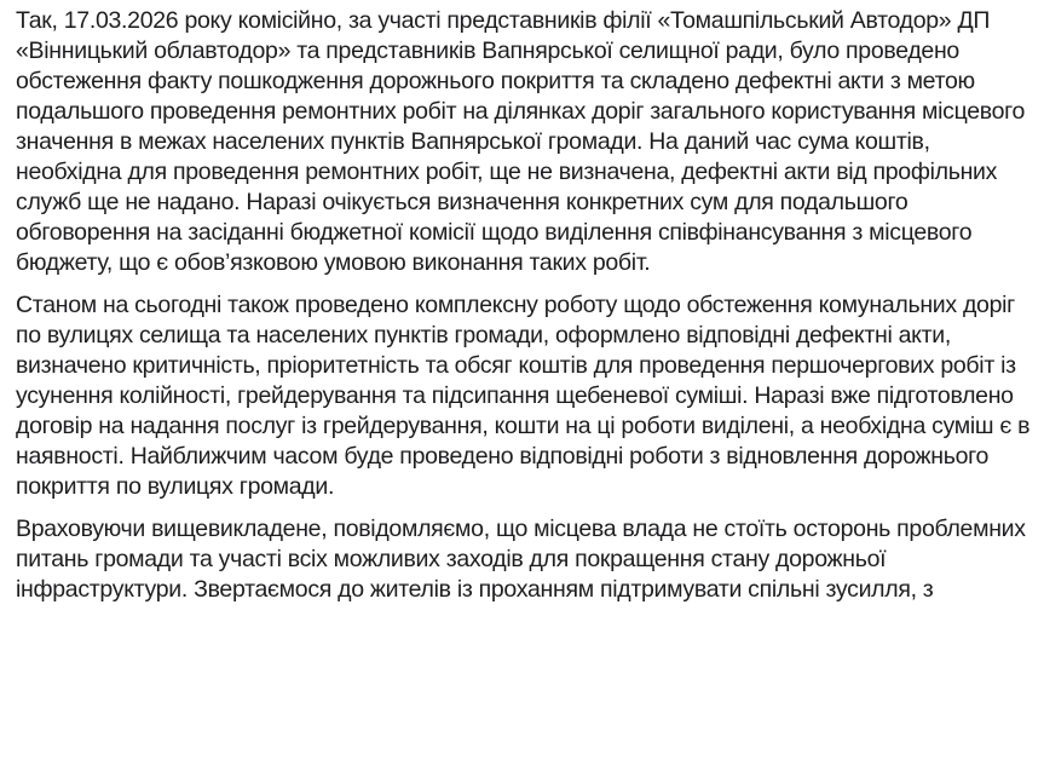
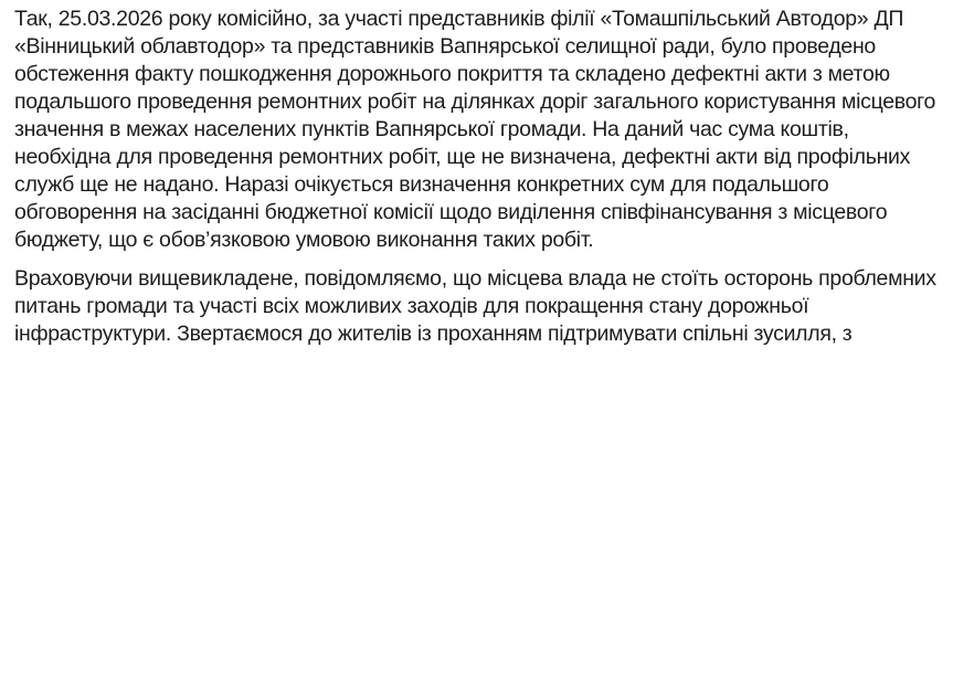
- Так, 17.03.2026 року комісійно, за участі представників філії «Томашпільський Автодор» ДП «Вінницький облавтодор» та представників Вапнярської селищної ради, було проведено обстеження факту пошкодження дорожнього покриття та складено дефектні акти з метою подальшого проведення ремонтних робіт на ділянках доріг загального користування місцевого значення в межах населених пунктів Вапнярської громади. На даний час сума коштів, необхідна для проведення ремонтних робіт, ще не визначена, дефектні акти від профільних служб ще не надано. Наразі очікується визначення конкретних сум для подальшого обговорення на засіданні бюджетної комісії щодо виділення співфінансування з місцевого бюджету, що є обов’язковою умовою виконання таких робіт.
+ Так, 25.03.2026 року комісійно, за участі представників філії «Томашпільський Автодор» ДП «Вінницький облавтодор» та представників Вапнярської селищної ради, було проведено обстеження факту пошкодження дорожнього покриття та складено дефектні акти з метою подальшого проведення ремонтних робіт на ділянках доріг загального користування місцевого значення в межах населених пунктів Вапнярської громади. На даний час сума коштів, необхідна для проведення ремонтних робіт, ще не визначена, дефектні акти від профільних служб ще не надано. Наразі очікується визначення конкретних сум для подальшого обговорення на засіданні бюджетної комісії щодо виділення співфінансування з місцевого бюджету, що є обов’язковою умовою виконання таких робіт.
- Станом на сьогодні також проведено комплексну роботу щодо обстеження комунальних доріг по вулицях селища та населених пунктів громади, оформлено відповідні дефектні акти, визначено критичність, пріоритетність та обсяг коштів для проведення першочергових робіт із усунення колійності, грейдерування та підсипання щебеневої суміші. Наразі вже підготовлено договір на надання послуг із грейдерування, кошти на ці роботи виділені, а необхідна суміш є в наявності. Найближчим часом буде проведено відповідні роботи з відновлення дорожнього покриття по вулицях громади.
  Враховуючи вищевикладене, повідомляємо, що місцева влада не стоїть осторонь проблемних питань громади та участі всіх можливих заходів для покращення стану дорожньої інфраструктури. Звертаємося до жителів із проханням підтримувати спільні зусилля, з
